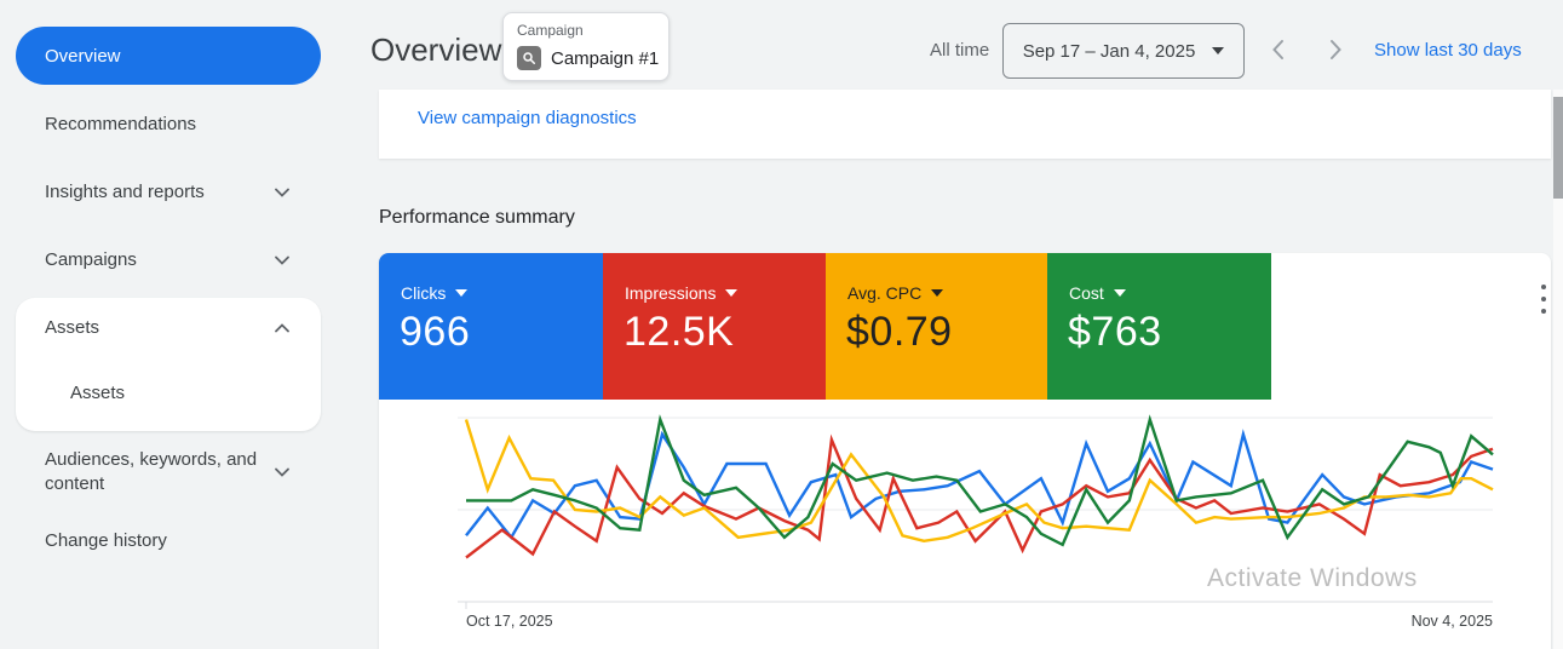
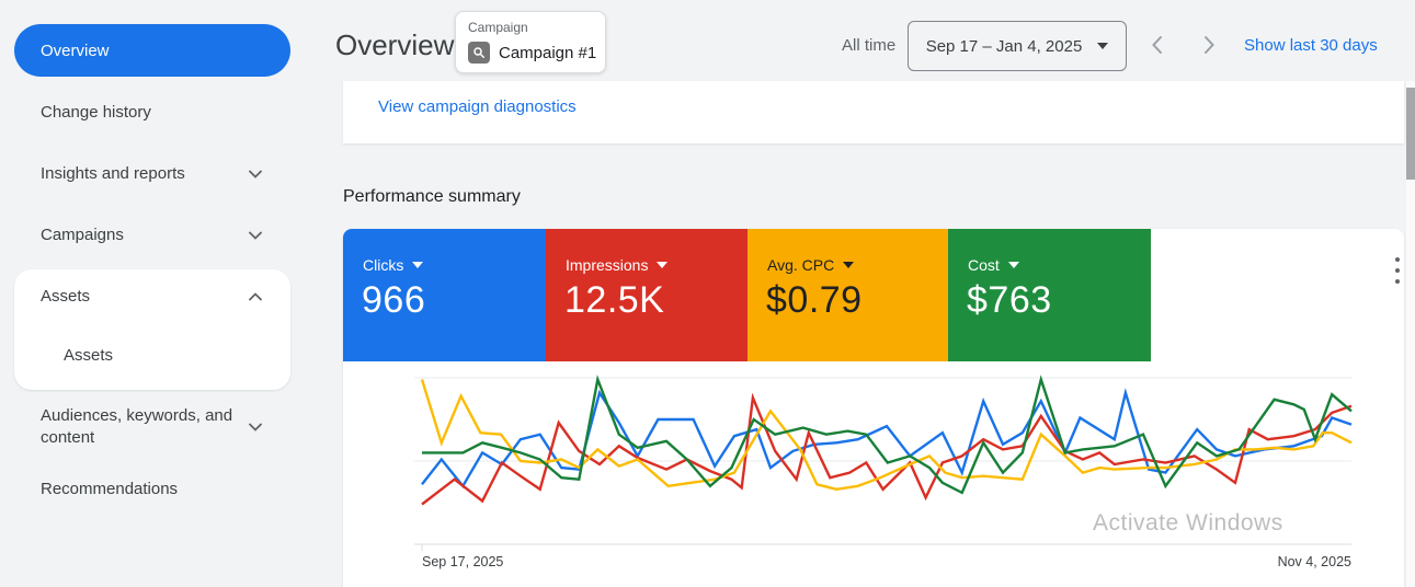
  Overview
- Recommendations
+ Change history
  Insights and reports
  Campaigns
  Assets
  Assets
  Audiences, keywords, and content
- Change history
+ Recommendations
  Overview
  Campaign
  Campaign #1
  All time
  Sep 17 – Jan 4, 2025
  Show last 30 days
  View campaign diagnostics
  Performance summary
  Clicks
  966
  Impressions
  12.5K
  Avg. CPC
  $0.79
  Cost
  $763
- Oct 17, 2025
+ Sep 17, 2025
  Nov 4, 2025
  Activate Windows
